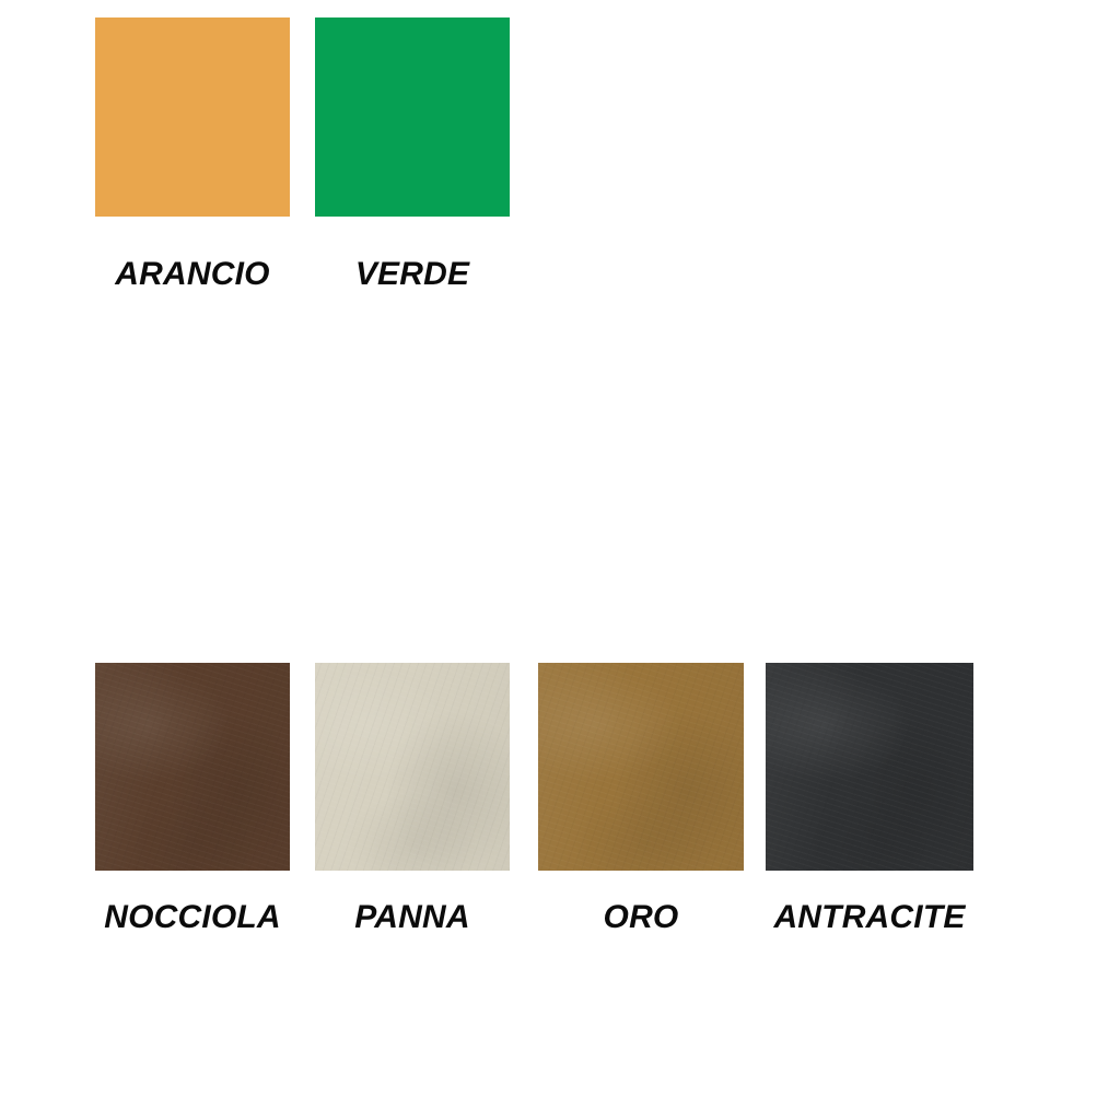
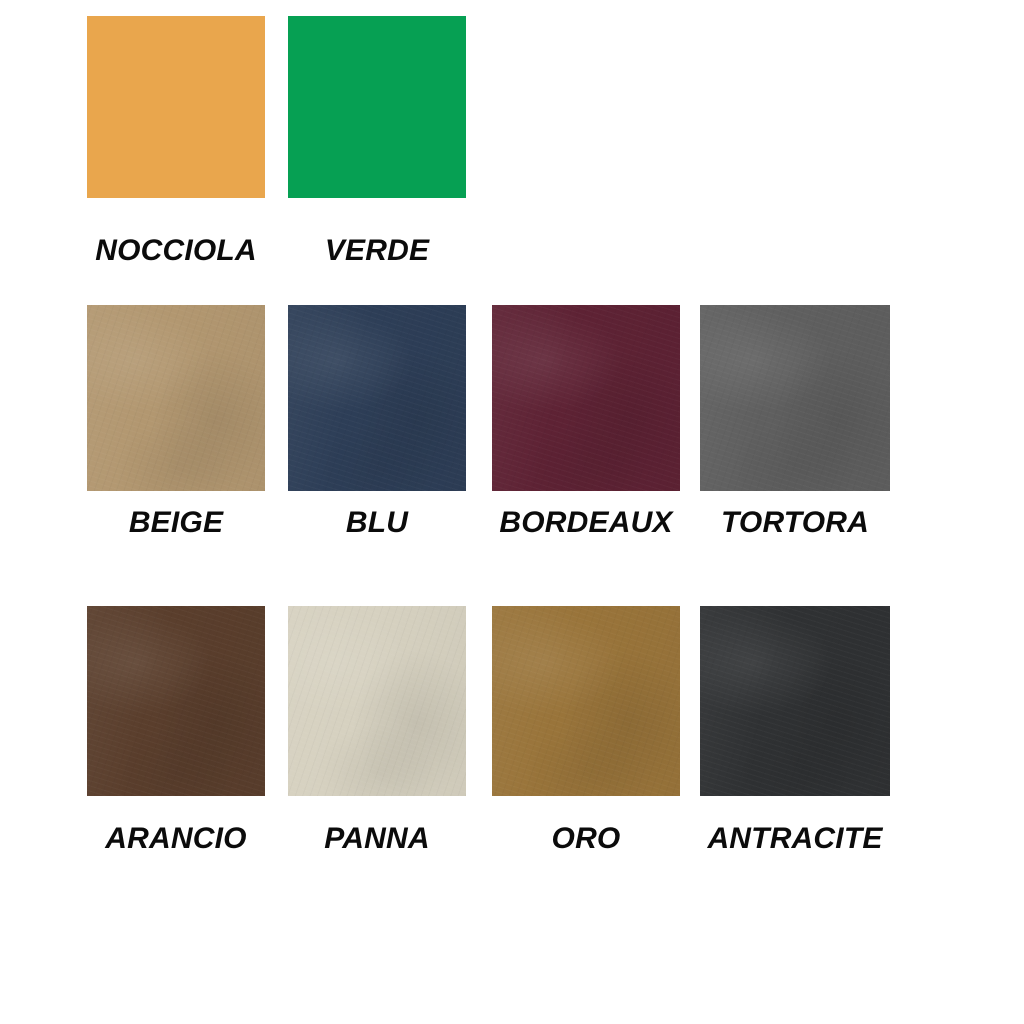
- ARANCIO
+ NOCCIOLA
  VERDE
+ BEIGE
+ BLU
+ BORDEAUX
+ TORTORA
- NOCCIOLA
+ ARANCIO
  PANNA
  ORO
  ANTRACITE
